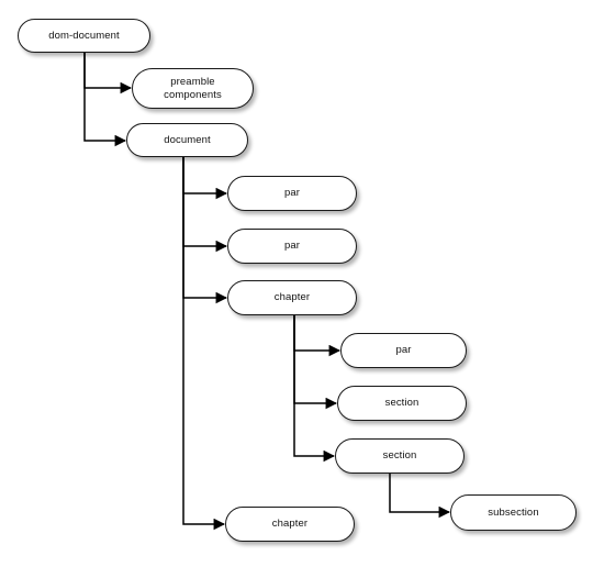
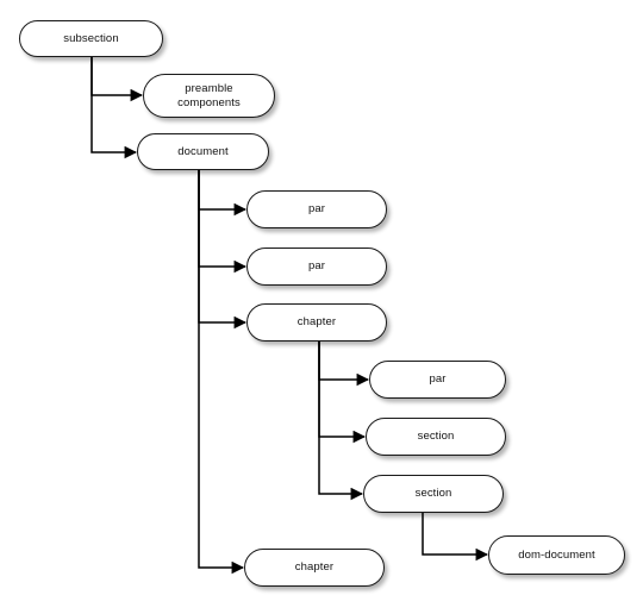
- dom-document
+ subsection
  preamble
  components
  document
  par
  par
  chapter
  par
  section
  section
- subsection
+ dom-document
  chapter
